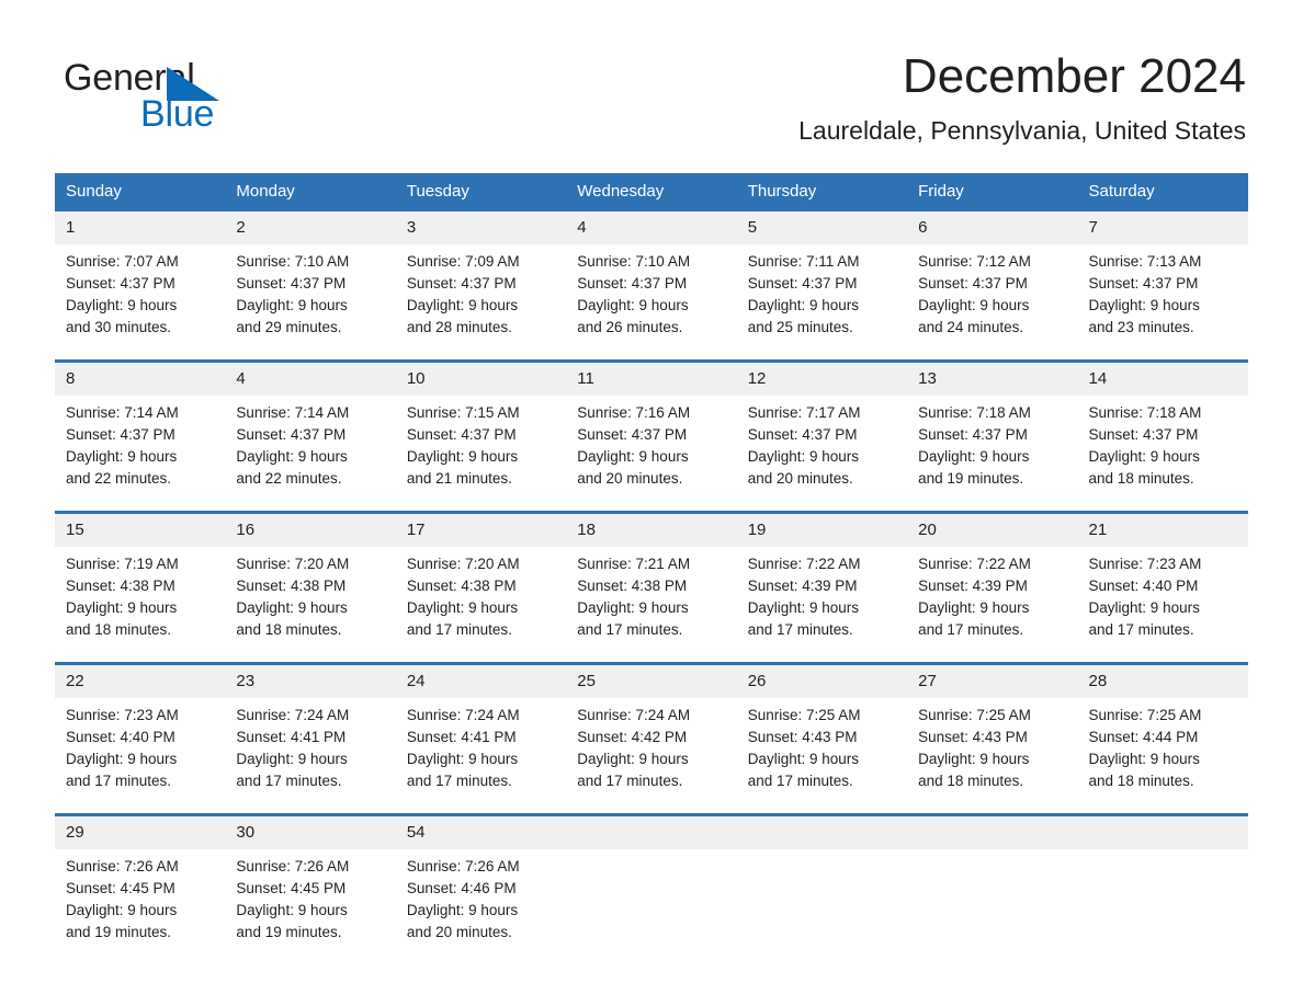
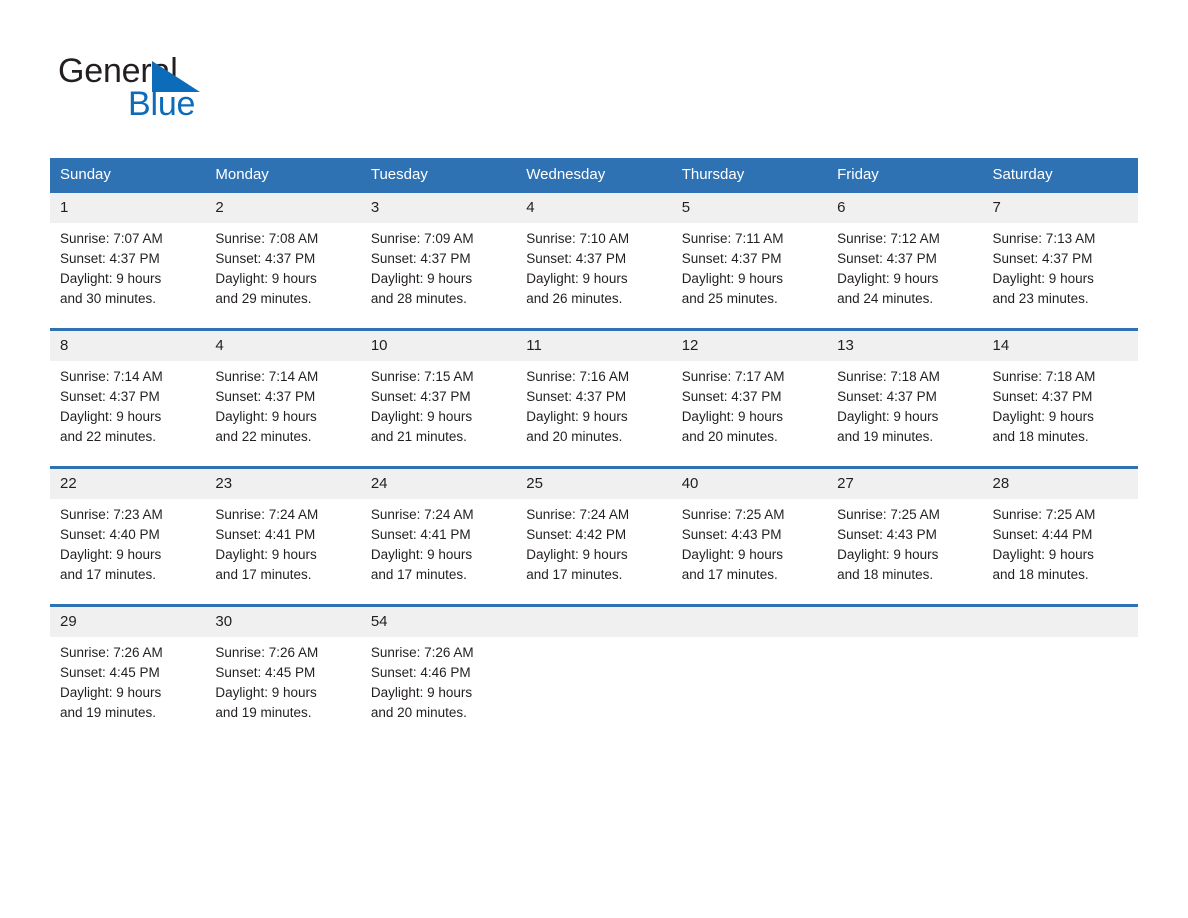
  Generl
  Blue
- December 2024
- Laureldale, Pennsylvania, United States
  Sunday	Monday	Tuesday	Wednesday	Thursday	Friday	Saturday
- 1Sunrise: 7:07 AMSunset: 4:37 PMDaylight: 9 hoursand 30 minutes.	2Sunrise: 7:10 AMSunset: 4:37 PMDaylight: 9 hoursand 29 minutes.	3Sunrise: 7:09 AMSunset: 4:37 PMDaylight: 9 hoursand 28 minutes.	4Sunrise: 7:10 AMSunset: 4:37 PMDaylight: 9 hoursand 26 minutes.	5Sunrise: 7:11 AMSunset: 4:37 PMDaylight: 9 hoursand 25 minutes.	6Sunrise: 7:12 AMSunset: 4:37 PMDaylight: 9 hoursand 24 minutes.	7Sunrise: 7:13 AMSunset: 4:37 PMDaylight: 9 hoursand 23 minutes.
+ 1Sunrise: 7:07 AMSunset: 4:37 PMDaylight: 9 hoursand 30 minutes.	2Sunrise: 7:08 AMSunset: 4:37 PMDaylight: 9 hoursand 29 minutes.	3Sunrise: 7:09 AMSunset: 4:37 PMDaylight: 9 hoursand 28 minutes.	4Sunrise: 7:10 AMSunset: 4:37 PMDaylight: 9 hoursand 26 minutes.	5Sunrise: 7:11 AMSunset: 4:37 PMDaylight: 9 hoursand 25 minutes.	6Sunrise: 7:12 AMSunset: 4:37 PMDaylight: 9 hoursand 24 minutes.	7Sunrise: 7:13 AMSunset: 4:37 PMDaylight: 9 hoursand 23 minutes.
  8Sunrise: 7:14 AMSunset: 4:37 PMDaylight: 9 hoursand 22 minutes.	4Sunrise: 7:14 AMSunset: 4:37 PMDaylight: 9 hoursand 22 minutes.	10Sunrise: 7:15 AMSunset: 4:37 PMDaylight: 9 hoursand 21 minutes.	11Sunrise: 7:16 AMSunset: 4:37 PMDaylight: 9 hoursand 20 minutes.	12Sunrise: 7:17 AMSunset: 4:37 PMDaylight: 9 hoursand 20 minutes.	13Sunrise: 7:18 AMSunset: 4:37 PMDaylight: 9 hoursand 19 minutes.	14Sunrise: 7:18 AMSunset: 4:37 PMDaylight: 9 hoursand 18 minutes.
- 15Sunrise: 7:19 AMSunset: 4:38 PMDaylight: 9 hoursand 18 minutes.	16Sunrise: 7:20 AMSunset: 4:38 PMDaylight: 9 hoursand 18 minutes.	17Sunrise: 7:20 AMSunset: 4:38 PMDaylight: 9 hoursand 17 minutes.	18Sunrise: 7:21 AMSunset: 4:38 PMDaylight: 9 hoursand 17 minutes.	19Sunrise: 7:22 AMSunset: 4:39 PMDaylight: 9 hoursand 17 minutes.	20Sunrise: 7:22 AMSunset: 4:39 PMDaylight: 9 hoursand 17 minutes.	21Sunrise: 7:23 AMSunset: 4:40 PMDaylight: 9 hoursand 17 minutes.
- 22Sunrise: 7:23 AMSunset: 4:40 PMDaylight: 9 hoursand 17 minutes.	23Sunrise: 7:24 AMSunset: 4:41 PMDaylight: 9 hoursand 17 minutes.	24Sunrise: 7:24 AMSunset: 4:41 PMDaylight: 9 hoursand 17 minutes.	25Sunrise: 7:24 AMSunset: 4:42 PMDaylight: 9 hoursand 17 minutes.	26Sunrise: 7:25 AMSunset: 4:43 PMDaylight: 9 hoursand 17 minutes.	27Sunrise: 7:25 AMSunset: 4:43 PMDaylight: 9 hoursand 18 minutes.	28Sunrise: 7:25 AMSunset: 4:44 PMDaylight: 9 hoursand 18 minutes.
+ 22Sunrise: 7:23 AMSunset: 4:40 PMDaylight: 9 hoursand 17 minutes.	23Sunrise: 7:24 AMSunset: 4:41 PMDaylight: 9 hoursand 17 minutes.	24Sunrise: 7:24 AMSunset: 4:41 PMDaylight: 9 hoursand 17 minutes.	25Sunrise: 7:24 AMSunset: 4:42 PMDaylight: 9 hoursand 17 minutes.	40Sunrise: 7:25 AMSunset: 4:43 PMDaylight: 9 hoursand 17 minutes.	27Sunrise: 7:25 AMSunset: 4:43 PMDaylight: 9 hoursand 18 minutes.	28Sunrise: 7:25 AMSunset: 4:44 PMDaylight: 9 hoursand 18 minutes.
  29Sunrise: 7:26 AMSunset: 4:45 PMDaylight: 9 hoursand 19 minutes.	30Sunrise: 7:26 AMSunset: 4:45 PMDaylight: 9 hoursand 19 minutes.	54Sunrise: 7:26 AMSunset: 4:46 PMDaylight: 9 hoursand 20 minutes.
